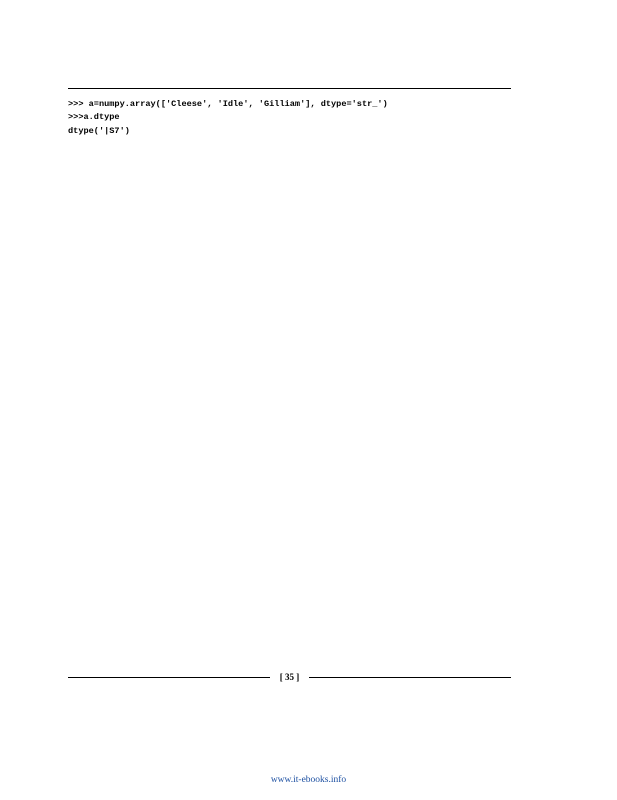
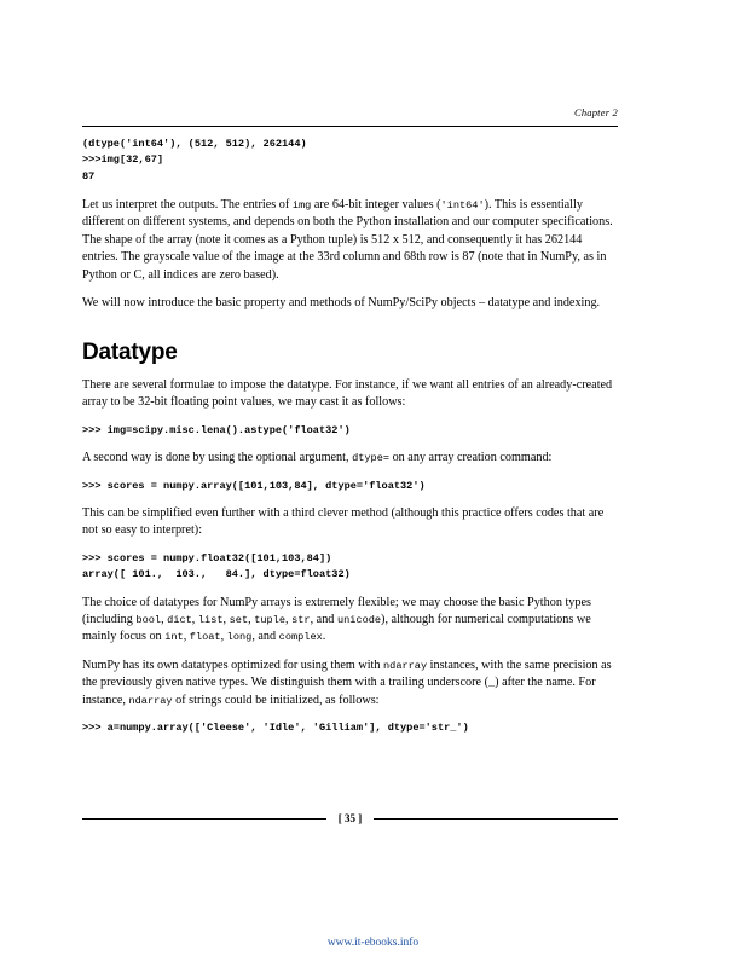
+ Chapter 2
+ (dtype('int64'), (512, 512), 262144)
+ >>>img[32,67]
+ 87
+ Let us interpret the outputs. The entries of img are 64-bit integer values ('int64'). This is essentially different on different systems, and depends on both the Python installation and our computer specifications. The shape of the array (note it comes as a Python tuple) is 512 x 512, and consequently it has 262144 entries. The grayscale value of the image at the 33rd column and 68th row is 87 (note that in NumPy, as in Python or C, all indices are zero based).
+ We will now introduce the basic property and methods of NumPy/SciPy objects – datatype and indexing.
+ Datatype
+ There are several formulae to impose the datatype. For instance, if we want all entries of an already-created array to be 32-bit floating point values, we may cast it as follows:
+ >>> img=scipy.misc.lena().astype('float32')
+ A second way is done by using the optional argument, dtype= on any array creation command:
+ >>> scores = numpy.array([101,103,84], dtype='float32')
+ This can be simplified even further with a third clever method (although this practice offers codes that are not so easy to interpret):
+ >>> scores = numpy.float32([101,103,84])
+ array([ 101., 103., 84.], dtype=float32)
+ The choice of datatypes for NumPy arrays is extremely flexible; we may choose the basic Python types (including bool, dict, list, set, tuple, str, and unicode), although for numerical computations we mainly focus on int, float, long, and complex.
+ NumPy has its own datatypes optimized for using them with ndarray instances, with the same precision as the previously given native types. We distinguish them with a trailing underscore (_) after the name. For instance, ndarray of strings could be initialized, as follows:
  >>> a=numpy.array(['Cleese', 'Idle', 'Gilliam'], dtype='str_')
- >>>a.dtype
- dtype('|S7')
  [ 35 ]
  www.it-ebooks.info
